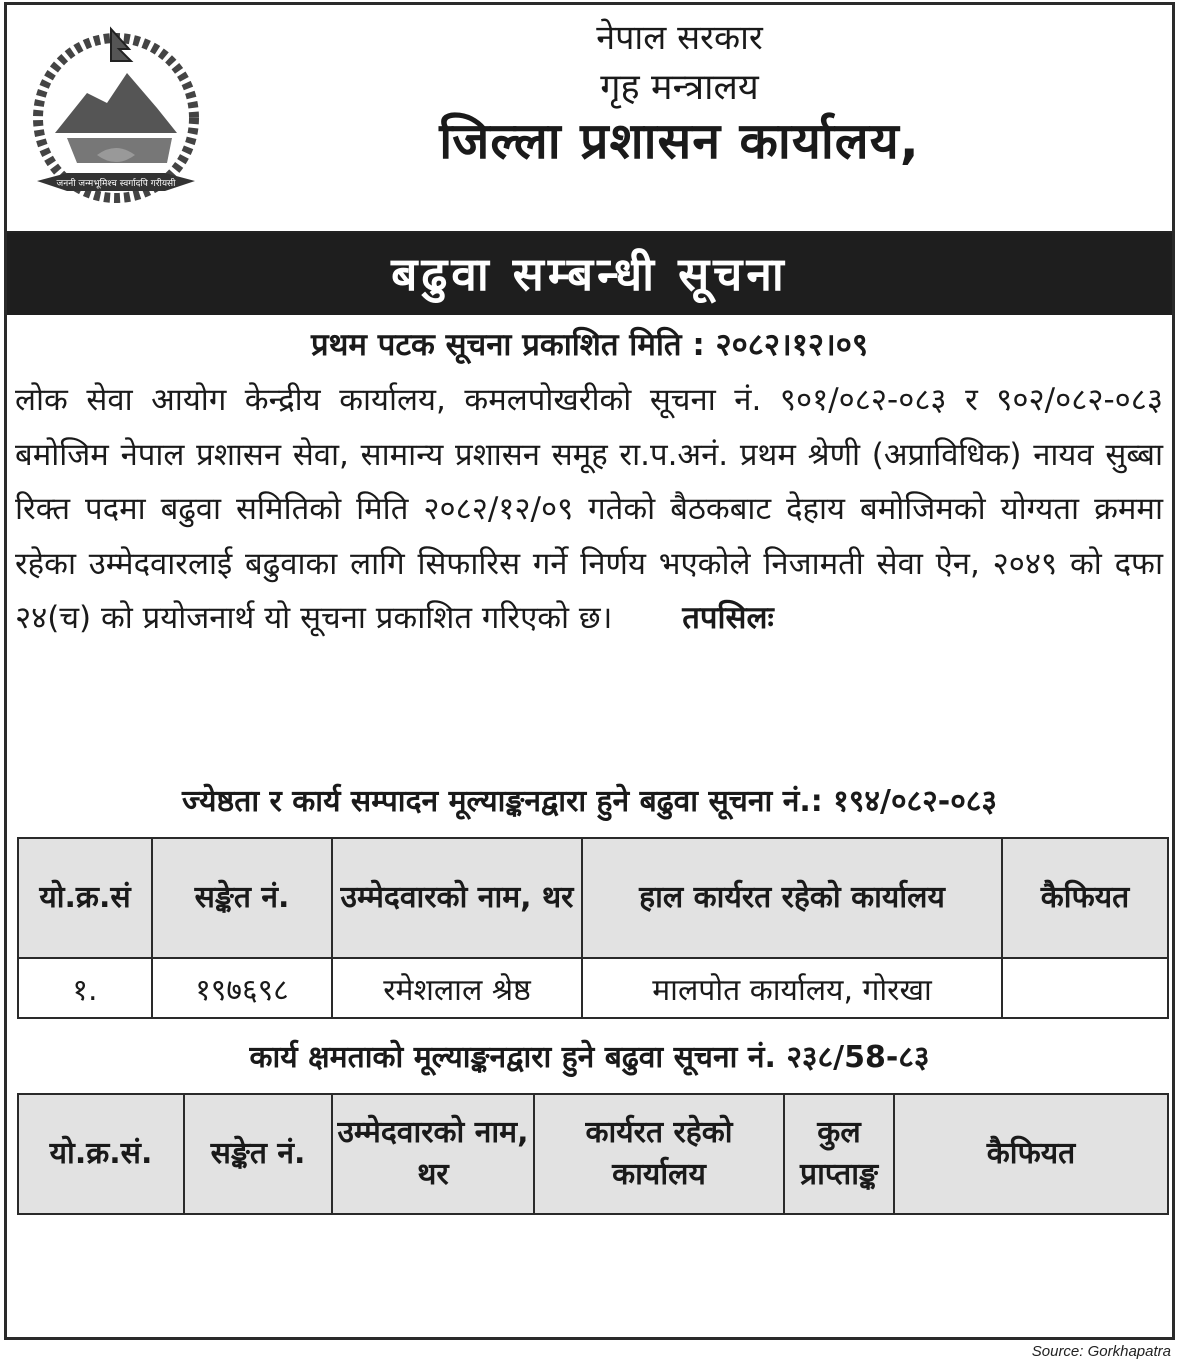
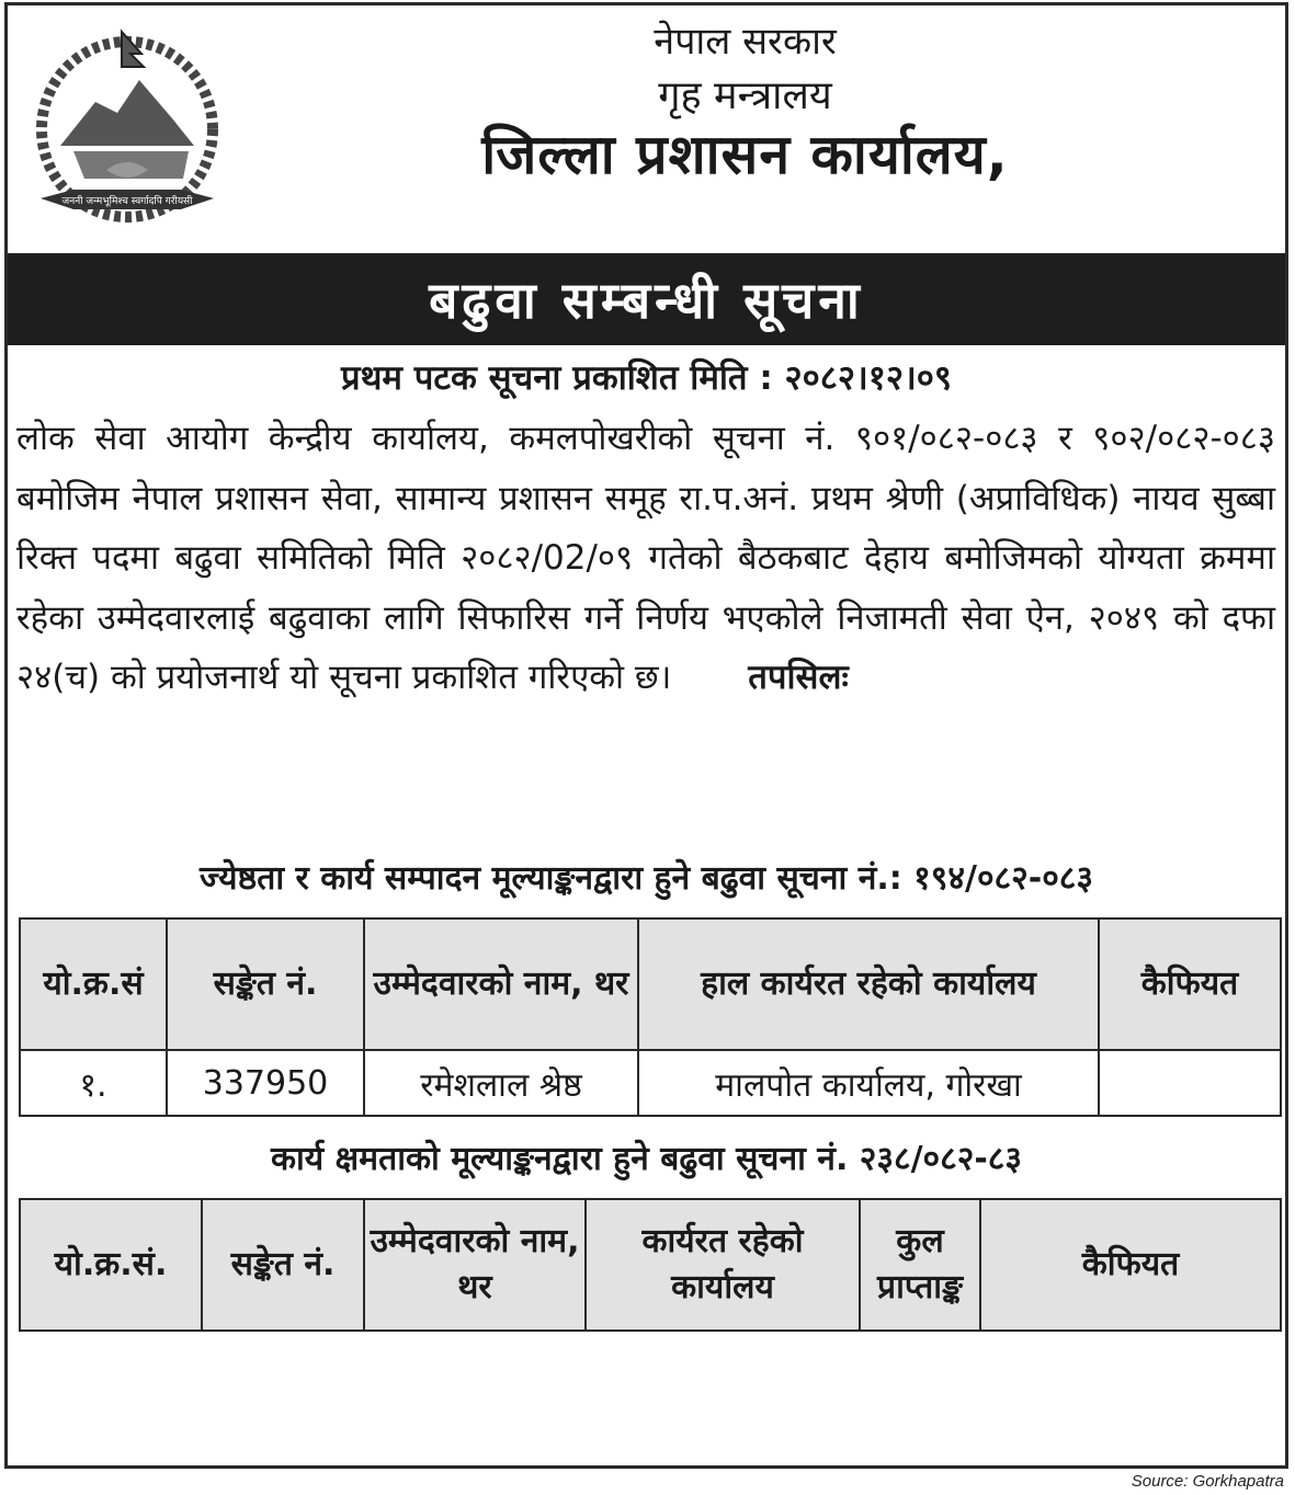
  जननी जन्मभूमिश्च स्वर्गादपि गरीयसी
  नेपाल सरकार
  गृह मन्त्रालय
  जिल्ला प्रशासन कार्यालय,
  बढुवा सम्बन्धी सूचना
  प्रथम पटक सूचना प्रकाशित मिति : २०८२।१२।०९
- लोक सेवा आयोग केन्द्रीय कार्यालय, कमलपोखरीको सूचना नं. ९०१/०८२-०८३ र ९०२/०८२-०८३ बमोजिम नेपाल प्रशासन सेवा, सामान्य प्रशासन समूह रा.प.अनं. प्रथम श्रेणी (अप्राविधिक) नायव सुब्बा रिक्त पदमा बढुवा समितिको मिति २०८२/१२/०९ गतेको बैठकबाट देहाय बमोजिमको योग्यता क्रममा रहेका उम्मेदवारलाई बढुवाका लागि सिफारिस गर्ने निर्णय भएकोले निजामती सेवा ऐन, २०४९ को दफा २४(च) को प्रयोजनार्थ यो सूचना प्रकाशित गरिएको छ। तपसिलः
+ लोक सेवा आयोग केन्द्रीय कार्यालय, कमलपोखरीको सूचना नं. ९०१/०८२-०८३ र ९०२/०८२-०८३ बमोजिम नेपाल प्रशासन सेवा, सामान्य प्रशासन समूह रा.प.अनं. प्रथम श्रेणी (अप्राविधिक) नायव सुब्बा रिक्त पदमा बढुवा समितिको मिति २०८२/02/०९ गतेको बैठकबाट देहाय बमोजिमको योग्यता क्रममा रहेका उम्मेदवारलाई बढुवाका लागि सिफारिस गर्ने निर्णय भएकोले निजामती सेवा ऐन, २०४९ को दफा २४(च) को प्रयोजनार्थ यो सूचना प्रकाशित गरिएको छ। तपसिलः
  ज्येष्ठता र कार्य सम्पादन मूल्याङ्कनद्वारा हुने बढुवा सूचना नं.: १९४/०८२-०८३
  यो.क्र.सं	सङ्केत नं.	उम्मेदवारको नाम, थर	हाल कार्यरत रहेको कार्यालय	कैफियत
- १.	१९७६९८	रमेशलाल श्रेष्ठ	मालपोत कार्यालय, गोरखा
+ १.	337950	रमेशलाल श्रेष्ठ	मालपोत कार्यालय, गोरखा
- कार्य क्षमताको मूल्याङ्कनद्वारा हुने बढुवा सूचना नं. २३८/58-८३
+ कार्य क्षमताको मूल्याङ्कनद्वारा हुने बढुवा सूचना नं. २३८/०८२-८३
  यो.क्र.सं.	सङ्केत नं.	उम्मेदवारको नाम, थर	कार्यरत रहेको कार्यालय	कुल प्राप्ताङ्क	कैफियत
  Source: Gorkhapatra
